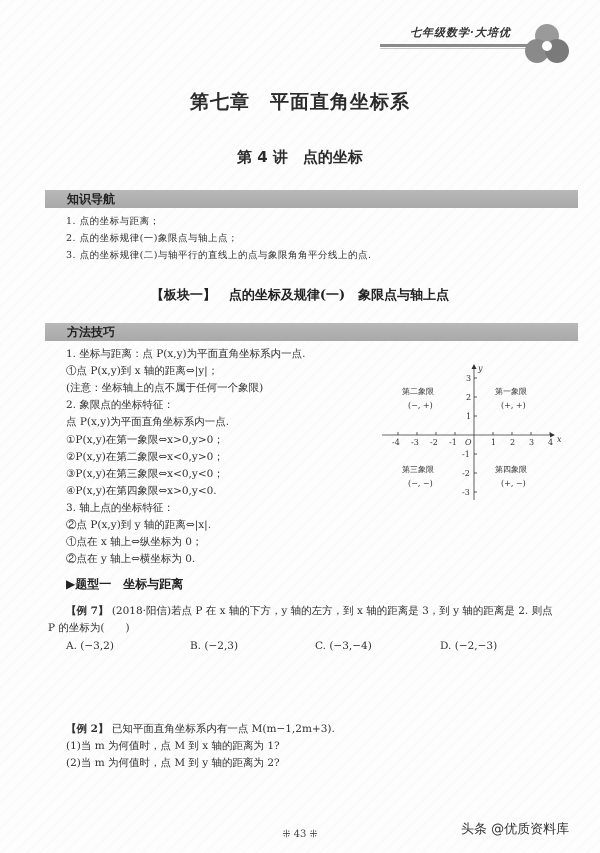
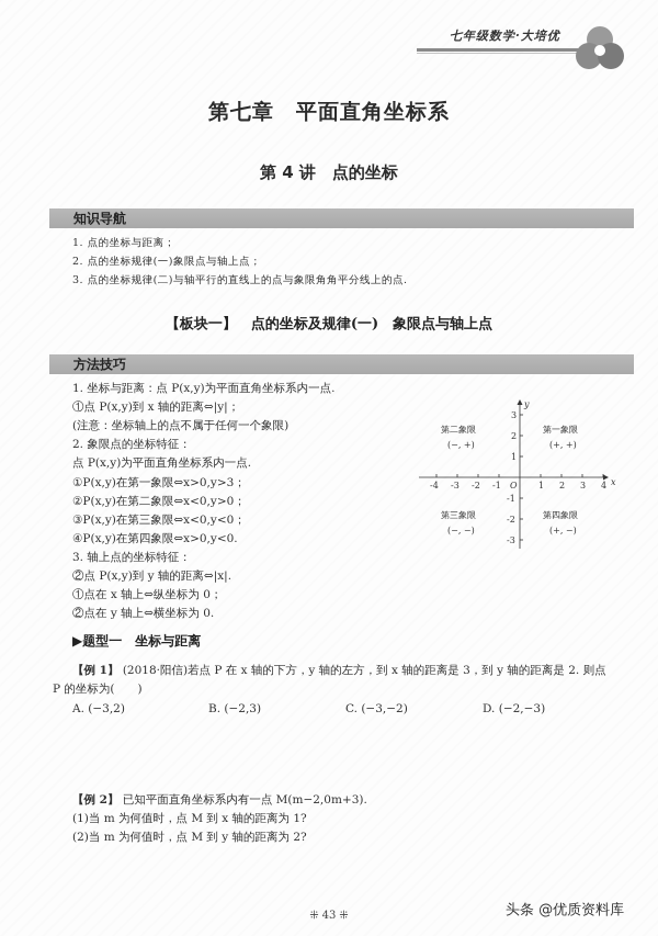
  七年级数学·大培优
  第七章 平面直角坐标系
  第 4 讲 点的坐标
  知识导航
  1. 点的坐标与距离；
  2. 点的坐标规律(一)象限点与轴上点；
  3. 点的坐标规律(二)与轴平行的直线上的点与象限角角平分线上的点.
  【板块一】 点的坐标及规律(一) 象限点与轴上点
  方法技巧
  1. 坐标与距离：点 P(x,y)为平面直角坐标系内一点.
  ①点 P(x,y)到 x 轴的距离⇔|y|；
  (注意：坐标轴上的点不属于任何一个象限)
  2. 象限点的坐标特征：
  点 P(x,y)为平面直角坐标系内一点.
- ①P(x,y)在第一象限⇔x>0,y>0；
+ ①P(x,y)在第一象限⇔x>0,y>3；
  ②P(x,y)在第二象限⇔x<0,y>0；
  ③P(x,y)在第三象限⇔x<0,y<0；
  ④P(x,y)在第四象限⇔x>0,y<0.
  3. 轴上点的坐标特征：
  ②点 P(x,y)到 y 轴的距离⇔|x|.
  ①点在 x 轴上⇔纵坐标为 0；
  ②点在 y 轴上⇔横坐标为 0.
  y
  x
  O
  -4
  -3
  -2
  -1
  1
  2
  3
  4
  3
  2
  1
  -1
  -2
  -3
  第一象限
  (+, +)
  第二象限
  (−, +)
  第三象限
  (−, −)
  第四象限
  (+, −)
  ▶题型一 坐标与距离
- 【例 7】 (2018·阳信)若点 P 在 x 轴的下方，y 轴的左方，到 x 轴的距离是 3，到 y 轴的距离是 2. 则点
+ 【例 1】 (2018·阳信)若点 P 在 x 轴的下方，y 轴的左方，到 x 轴的距离是 3，到 y 轴的距离是 2. 则点
  P 的坐标为( )
  A. (−3,2)
  B. (−2,3)
- C. (−3,−4)
+ C. (−3,−2)
  D. (−2,−3)
- 【例 2】 已知平面直角坐标系内有一点 M(m−1,2m+3).
+ 【例 2】 已知平面直角坐标系内有一点 M(m−2,0m+3).
  (1)当 m 为何值时，点 M 到 x 轴的距离为 1?
  (2)当 m 为何值时，点 M 到 y 轴的距离为 2?
  ⁜ 43 ⁜
  头条 @优质资料库
